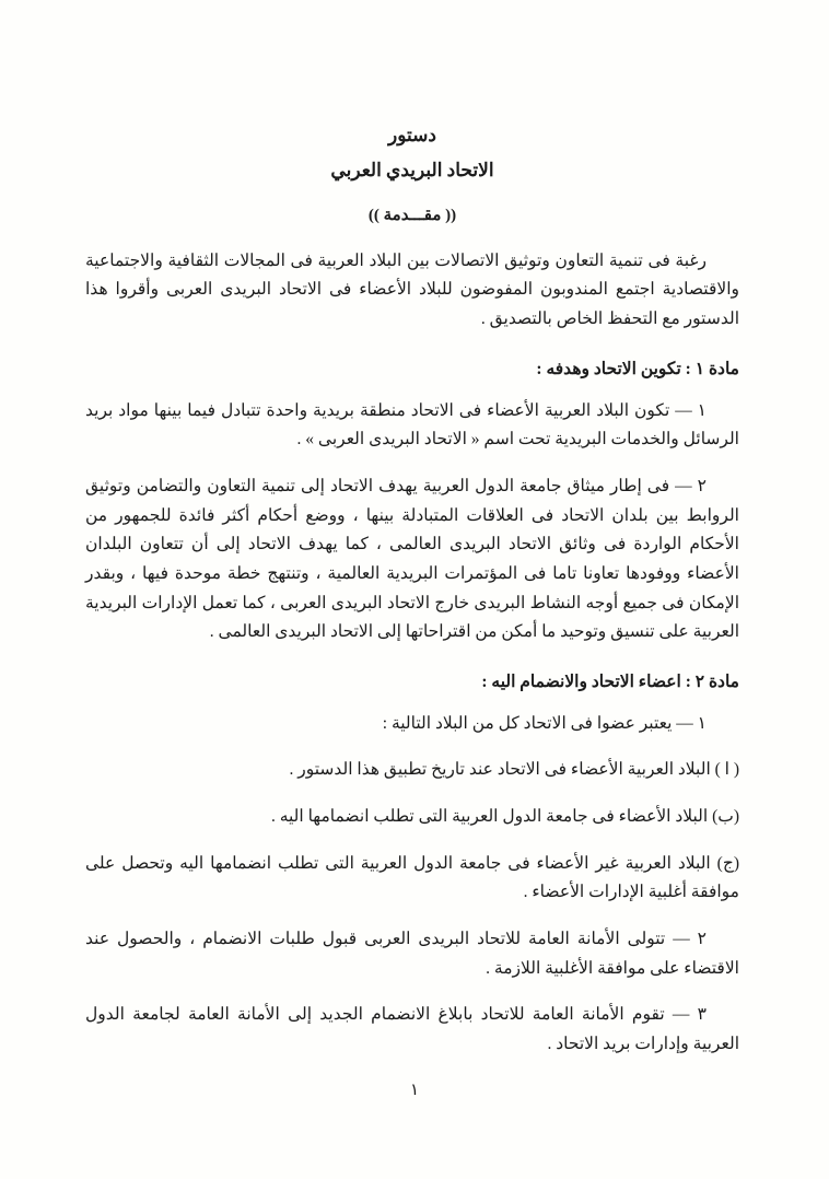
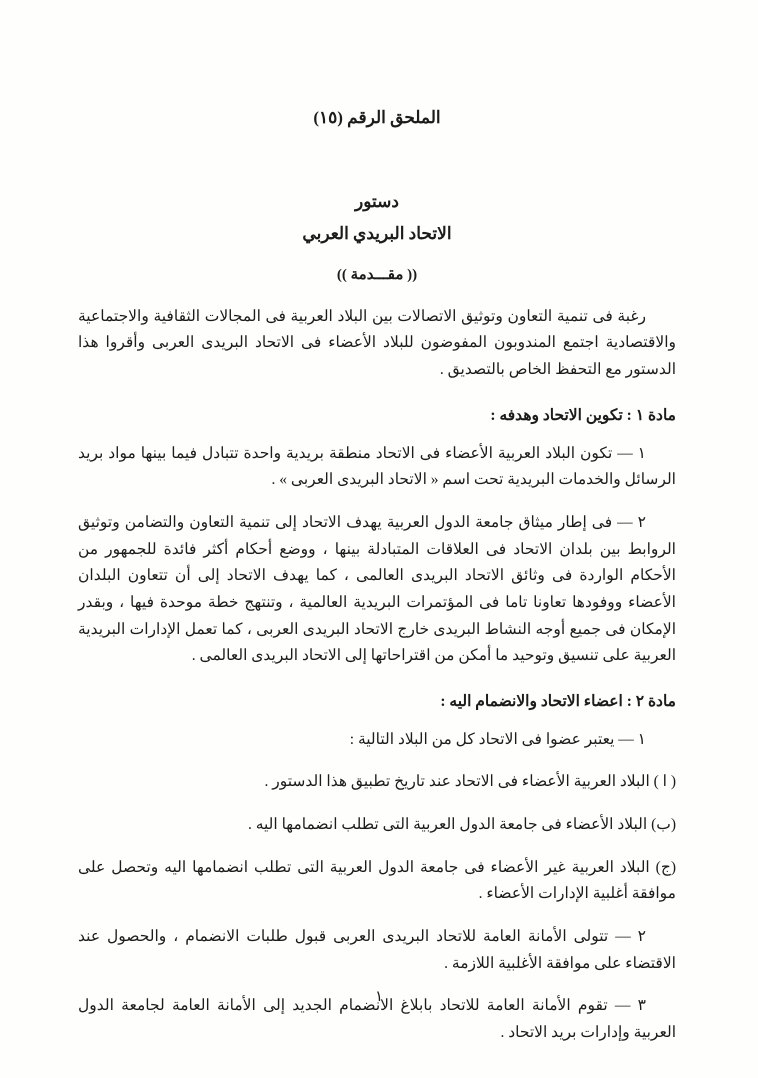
+ الملحق الرقم (١٥)
  دستور
  الاتحاد البريدي العربي
  (( مقـــدمة ))
  رغبة فى تنمية التعاون وتوثيق الاتصالات بين البلاد العربية فى المجالات الثقافية والاجتماعية والاقتصادية اجتمع المندوبون المفوضون للبلاد الأعضاء فى الاتحاد البريدى العربى وأقروا هذا الدستور مع التحفظ الخاص بالتصديق .
  مادة ١ : تكوين الاتحاد وهدفه :
  ١ — تكون البلاد العربية الأعضاء فى الاتحاد منطقة بريدية واحدة تتبادل فيما بينها مواد بريد الرسائل والخدمات البريدية تحت اسم « الاتحاد البريدى العربى » .
  ٢ — فى إطار ميثاق جامعة الدول العربية يهدف الاتحاد إلى تنمية التعاون والتضامن وتوثيق الروابط بين بلدان الاتحاد فى العلاقات المتبادلة بينها ، ووضع أحكام أكثر فائدة للجمهور من الأحكام الواردة فى وثائق الاتحاد البريدى العالمى ، كما يهدف الاتحاد إلى أن تتعاون البلدان الأعضاء ووفودها تعاونا تاما فى المؤتمرات البريدية العالمية ، وتنتهج خطة موحدة فيها ، وبقدر الإمكان فى جميع أوجه النشاط البريدى خارج الاتحاد البريدى العربى ، كما تعمل الإدارات البريدية العربية على تنسيق وتوحيد ما أمكن من اقتراحاتها إلى الاتحاد البريدى العالمى .
  مادة ٢ : اعضاء الاتحاد والانضمام اليه :
  ١ — يعتبر عضوا فى الاتحاد كل من البلاد التالية :
  ( ا ) البلاد العربية الأعضاء فى الاتحاد عند تاريخ تطبيق هذا الدستور .
  (ب) البلاد الأعضاء فى جامعة الدول العربية التى تطلب انضمامها اليه .
  (ج) البلاد العربية غير الأعضاء فى جامعة الدول العربية التى تطلب انضمامها اليه وتحصل على موافقة أغلبية الإدارات الأعضاء .
  ٢ — تتولى الأمانة العامة للاتحاد البريدى العربى قبول طلبات الانضمام ، والحصول عند الاقتضاء على موافقة الأغلبية اللازمة .
  ٣ — تقوم الأمانة العامة للاتحاد بابلاغ الانضمام الجديد إلى الأمانة العامة لجامعة الدول العربية وإدارات بريد الاتحاد .
  ١
